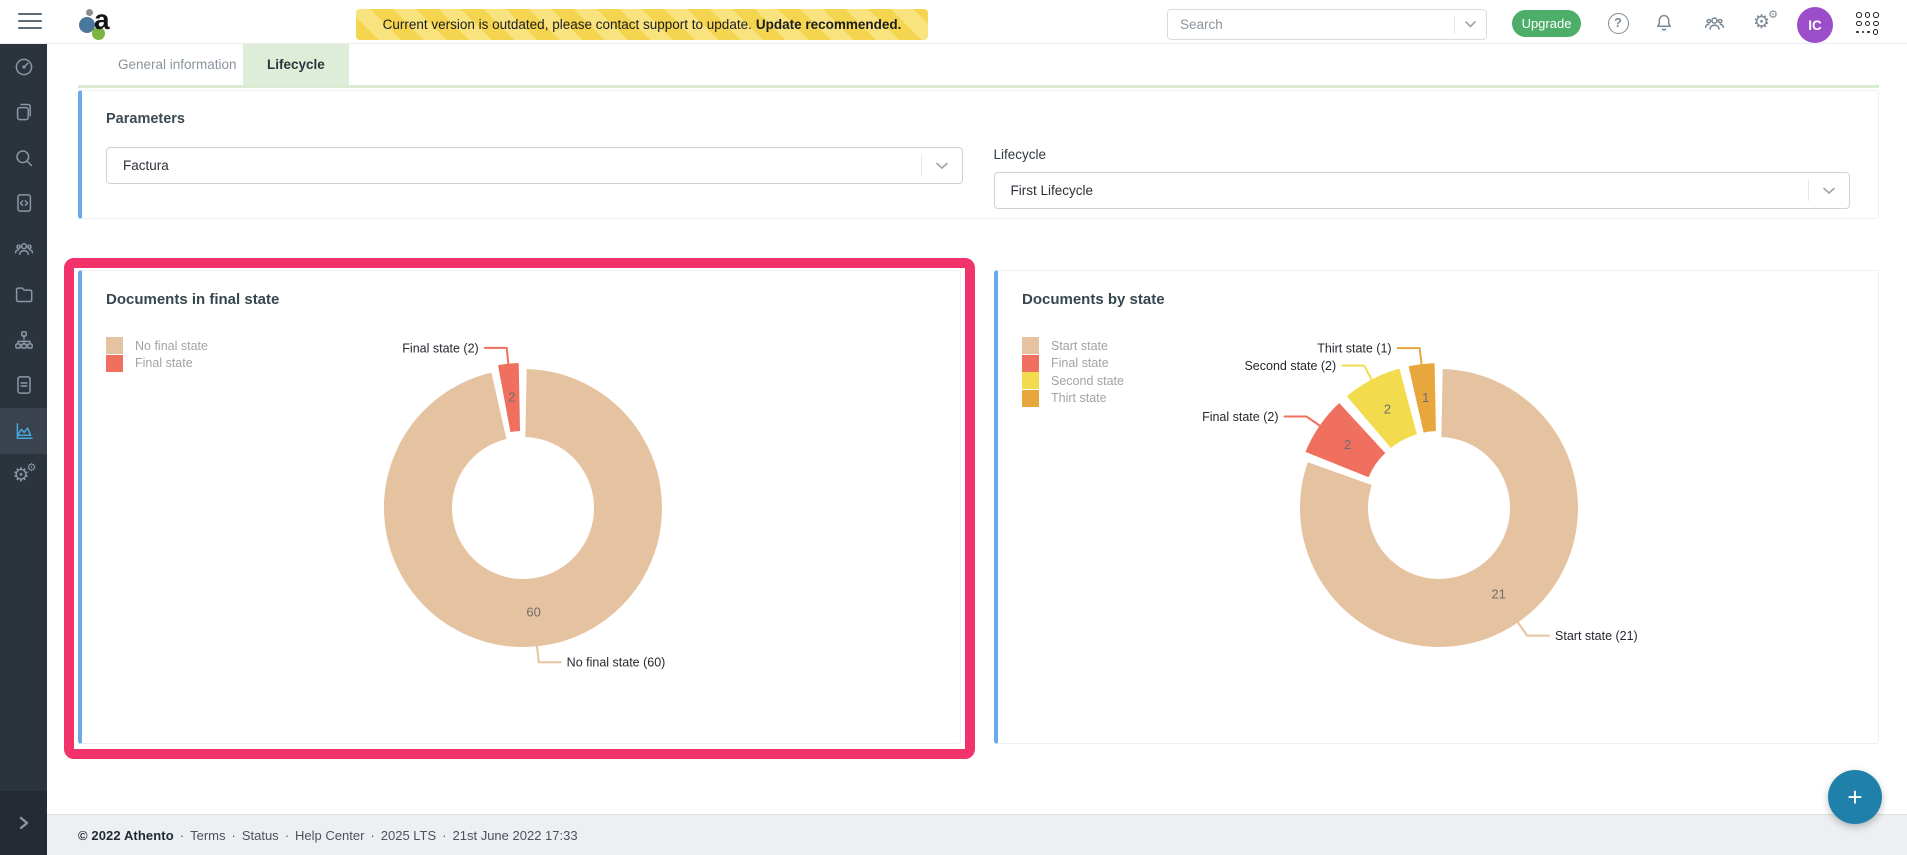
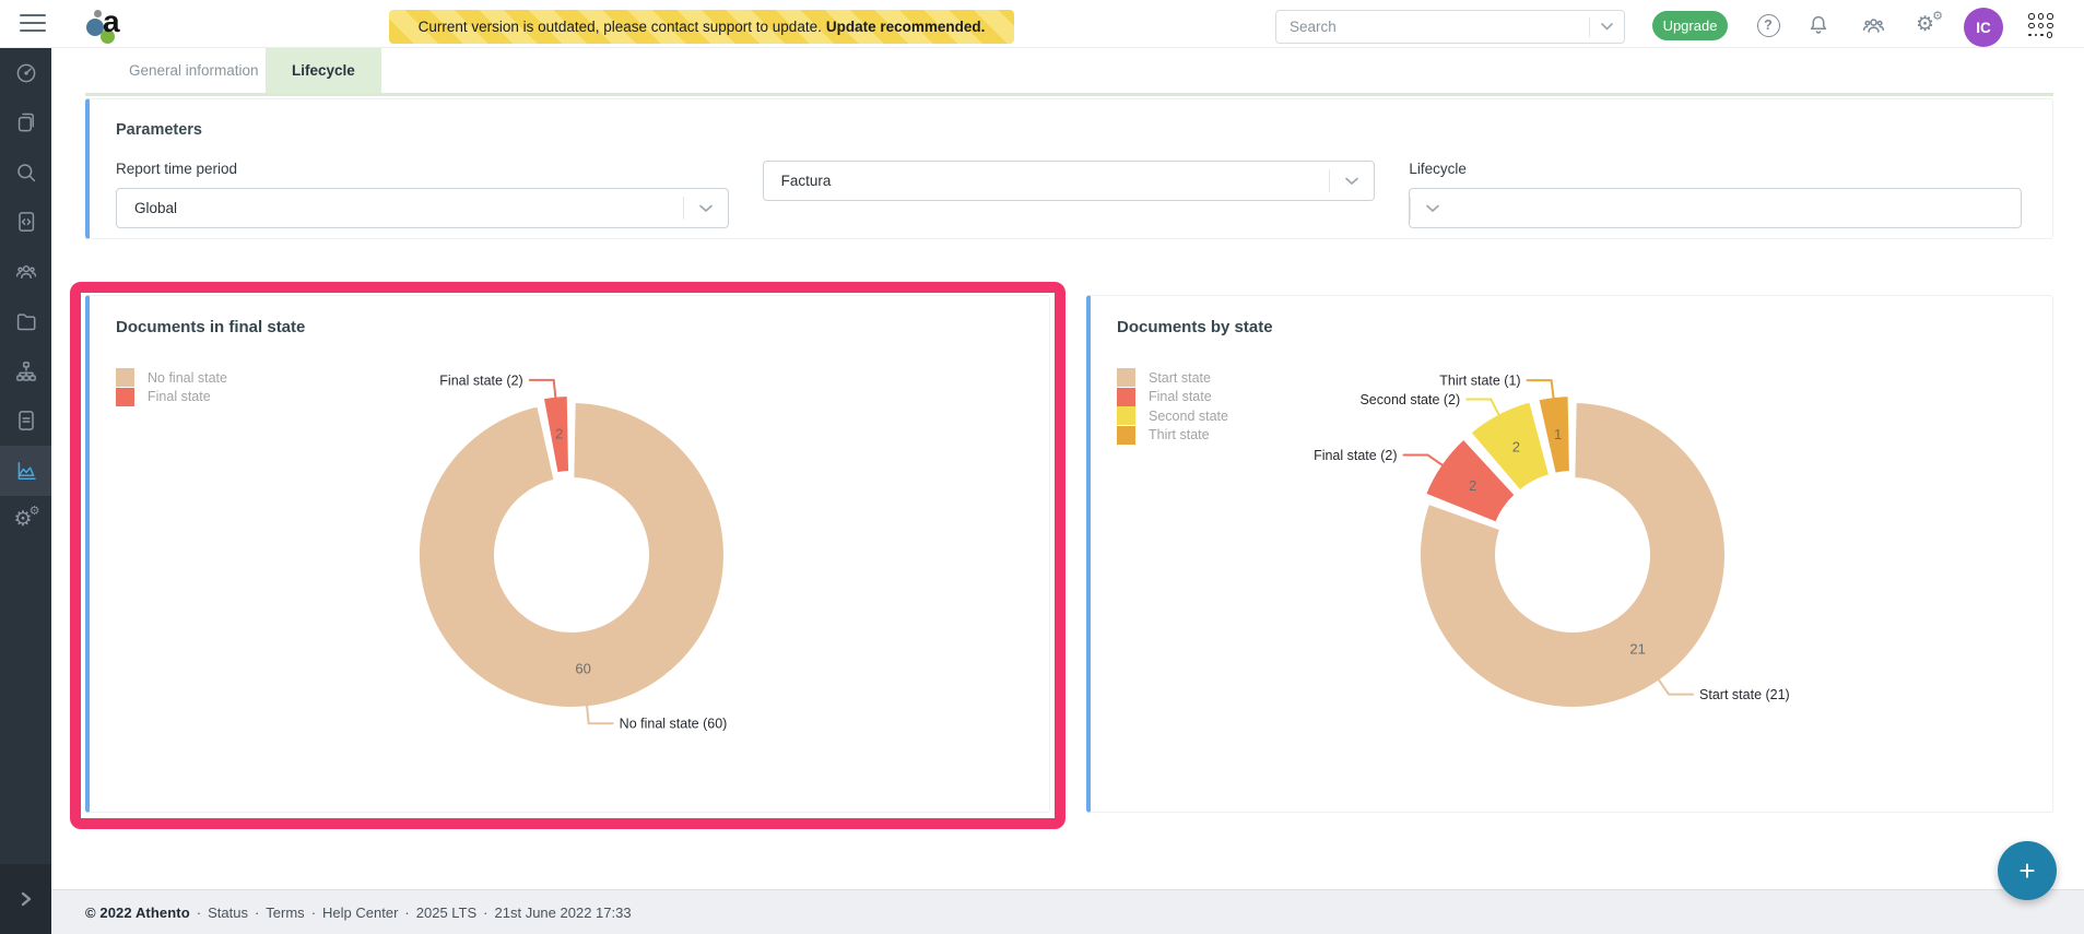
  a
  Current version is outdated, please contact support to update.
  Update recommended.
  Search
  Upgrade
  ?
  ⚙
  ⚙
  IC
  ⚙
  ⚙
  General information
  Lifecycle
  Parameters
+ Report time period
+ Global
  Factura
  Lifecycle
- First Lifecycle
  Documents in final state
  No final state
  Final state
  60
  No final state (60)
  2
  Final state (2)
  Documents by state
  Start state
  Final state
  Second state
  Thirt state
  21
  Start state (21)
  2
  Final state (2)
  2
  Second state (2)
  1
  Thirt state (1)
  © 2022 Athento
  ·
- Terms
+ Status
  ·
- Status
+ Terms
  ·
  Help Center
  ·
  2025 LTS
  ·
  21st June 2022 17:33
  +
